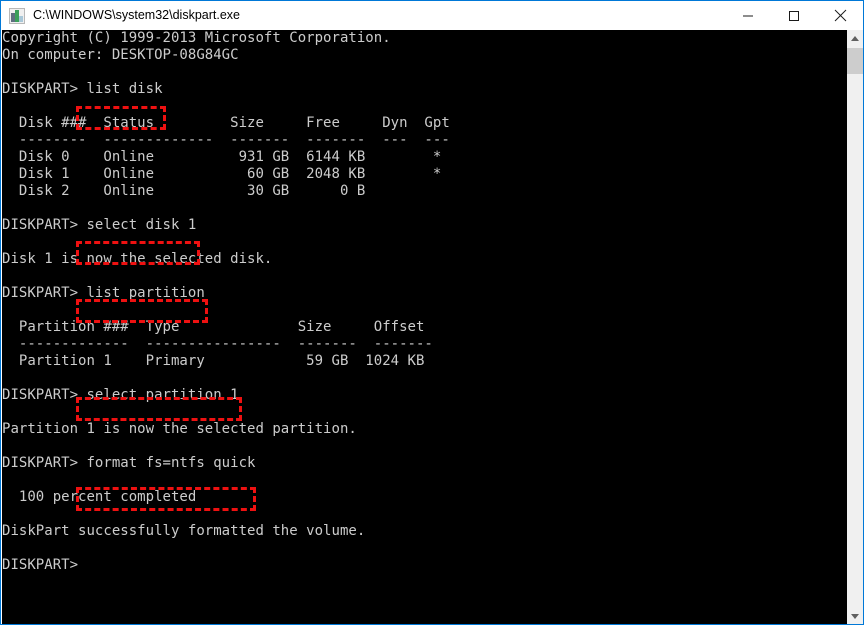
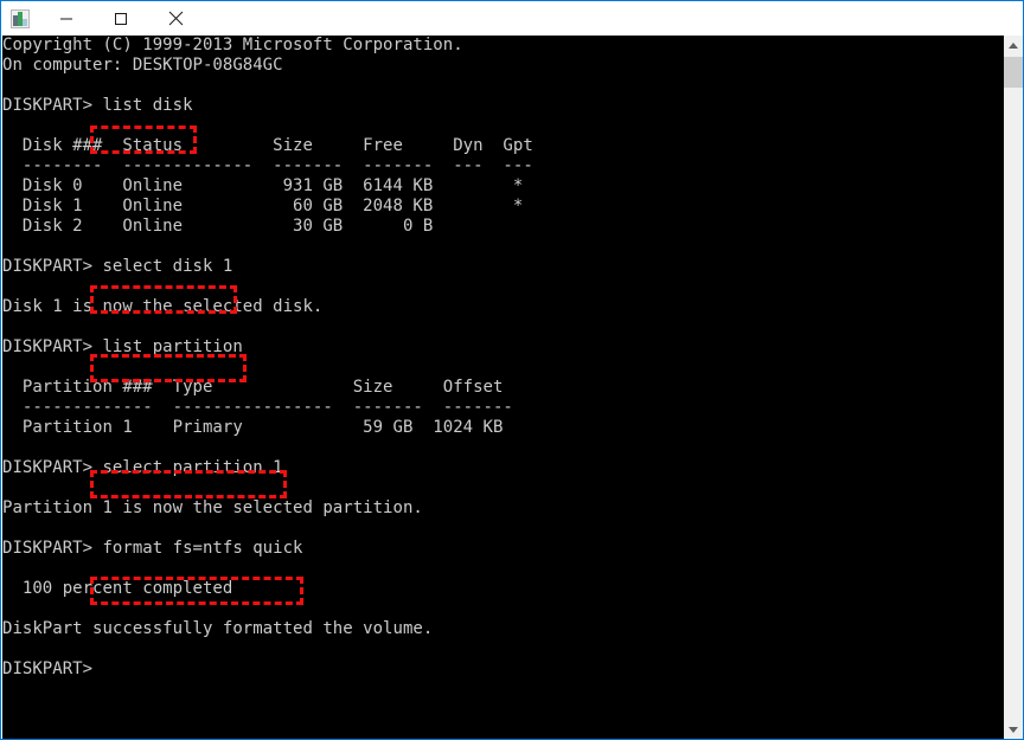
- C:\WINDOWS\system32\diskpart.exe
  Copyright (C) 1999-2013 Microsoft Corporation.
  On computer: DESKTOP-08G84GC
  DISKPART> list disk
  Disk ### Status Size Free Dyn Gpt
  -------- ------------- ------- ------- --- ---
  Disk 0 Online 931 GB 6144 KB *
  Disk 1 Online 60 GB 2048 KB *
  Disk 2 Online 30 GB 0 B
  DISKPART> select disk 1
  Disk 1 is now the selected disk.
  DISKPART> list partition
  Partition ### Type Size Offset
  ------------- ---------------- ------- -------
  Partition 1 Primary 59 GB 1024 KB
  DISKPART> select partition 1
  Partition 1 is now the selected partition.
  DISKPART> format fs=ntfs quick
  100 percent completed
  DiskPart successfully formatted the volume.
  DISKPART>
